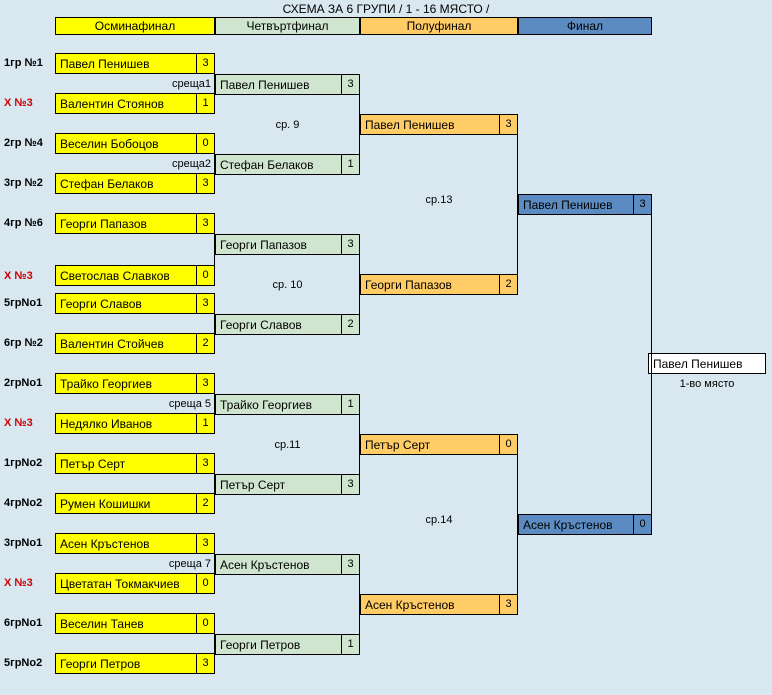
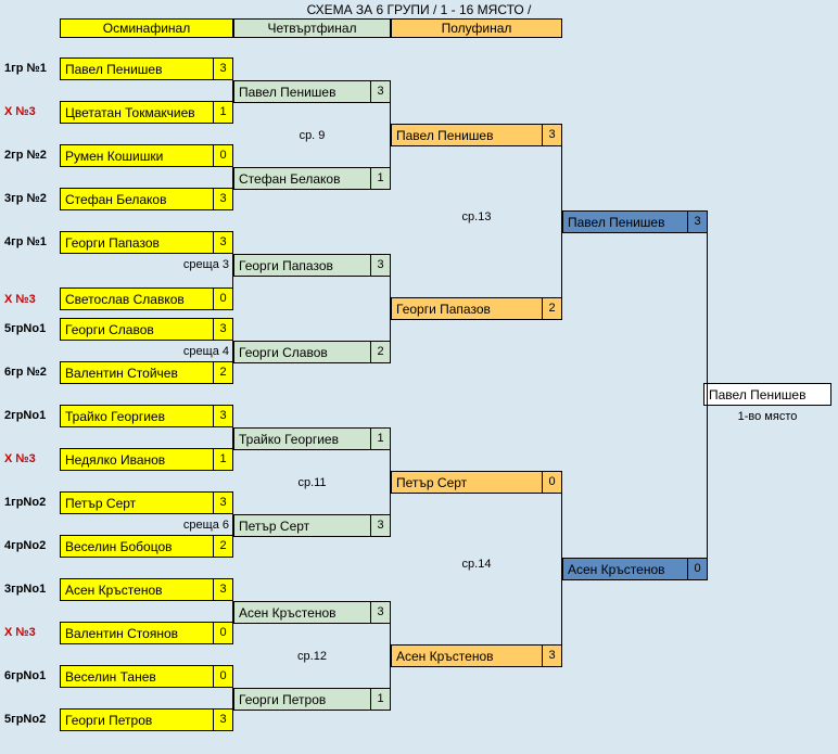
  СХЕМА ЗА 6 ГРУПИ / 1 - 16 МЯСТО /
  Осминафинал
  Четвъртфинал
  Полуфинал
- Финал
  1гр №1
  Х №3
- 2гр №4
+ 2гр №2
  3гр №2
- 4гр №6
+ 4гр №1
  Х №3
  5грNo1
  6гр №2
  2грNo1
  Х №3
  1грNo2
  4грNo2
  3грNo1
  Х №3
  6грNo1
  5грNo2
  Павел Пенишев
  3
- среща1
- Валентин Стоянов
+ Цветатан Токмакчиев
  1
- Веселин Бобоцов
+ Румен Кошишки
  0
- среща2
  Стефан Белаков
  3
  Георги Папазов
  3
+ среща 3
  Светослав Славков
  0
  Георги Славов
  3
+ среща 4
  Валентин Стойчев
  2
  Трайко Георгиев
  3
- среща 5
  Недялко Иванов
  1
  Петър Серт
  3
+ среща 6
- Румен Кошишки
+ Веселин Бобоцов
  2
  Асен Кръстенов
  3
- среща 7
- Цветатан Токмакчиев
+ Валентин Стоянов
  0
  Веселин Танев
  0
  Георги Петров
  3
  Павел Пенишев
  3
  ср. 9
  Стефан Белаков
  1
  Георги Папазов
  3
- ср. 10
  Георги Славов
  2
  Трайко Георгиев
  1
  ср.11
  Петър Серт
  3
  Асен Кръстенов
  3
+ ср.12
  Георги Петров
  1
  Павел Пенишев
  3
  ср.13
  Георги Папазов
  2
  Петър Серт
  0
  ср.14
  Асен Кръстенов
  3
  Павел Пенишев
  3
  Асен Кръстенов
  0
  Павел Пенишев
  1-во място
